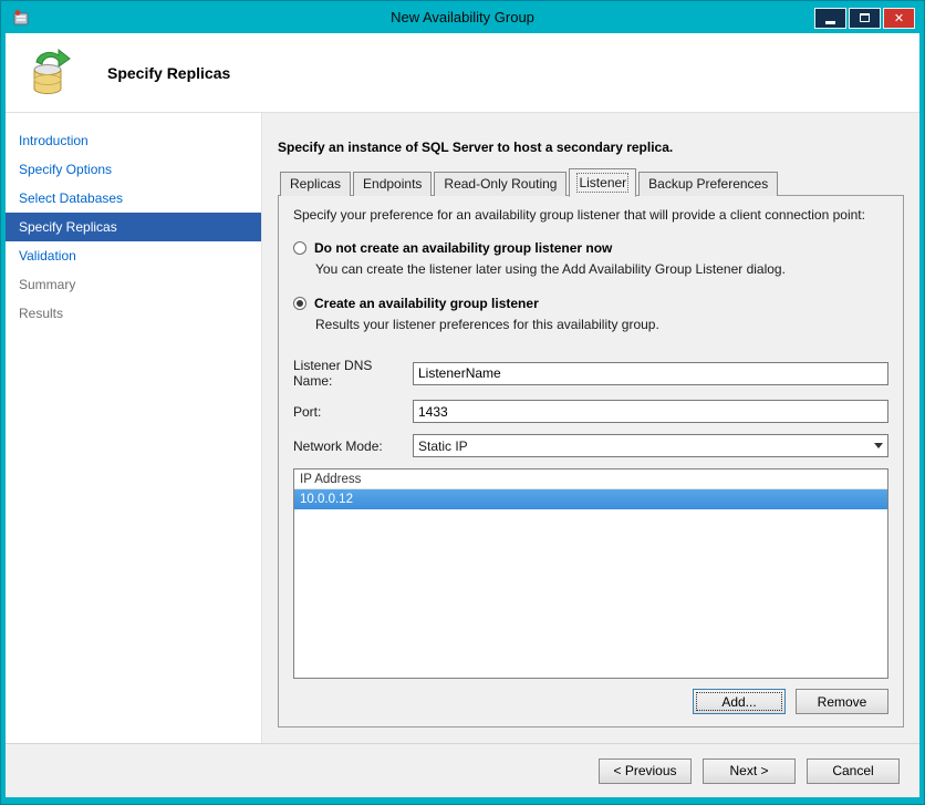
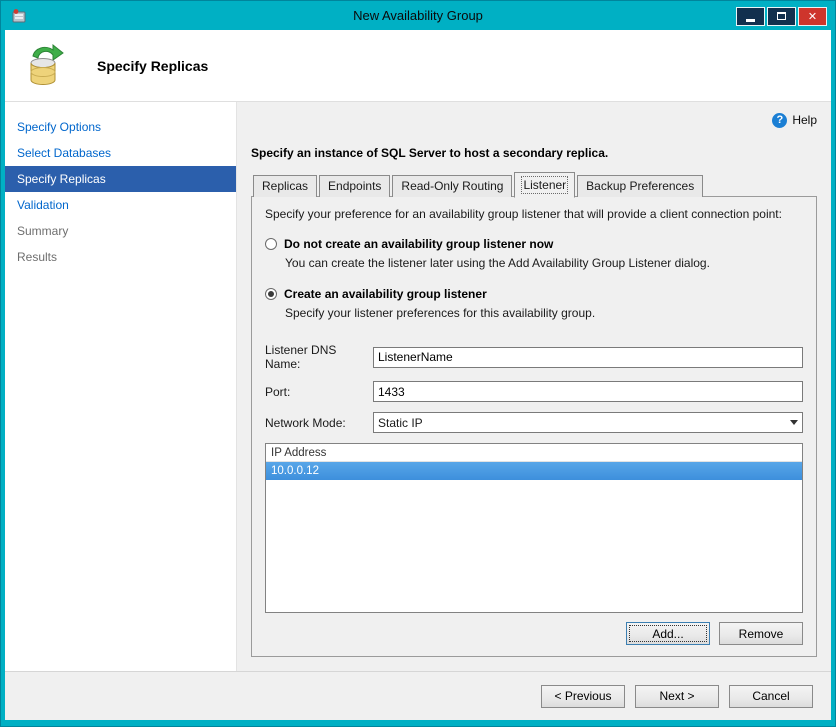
  New Availability Group
  ✕
  Specify Replicas
- Introduction
  Specify Options
  Select Databases
  Specify Replicas
  Validation
  Summary
  Results
+ ?
+ Help
  Specify an instance of SQL Server to host a secondary replica.
  Replicas
  Endpoints
  Read-Only Routing
  Listener
  Backup Preferences
  Specify your preference for an availability group listener that will provide a client connection point:
  Do not create an availability group listener now
  You can create the listener later using the Add Availability Group Listener dialog.
  Create an availability group listener
- Results your listener preferences for this availability group.
+ Specify your listener preferences for this availability group.
  Listener DNS Name:
  ListenerName
  Port:
  1433
  Network Mode:
  Static IP
  IP Address
  10.0.0.12
  Add...
  Remove
  < Previous
  Next >
  Cancel
